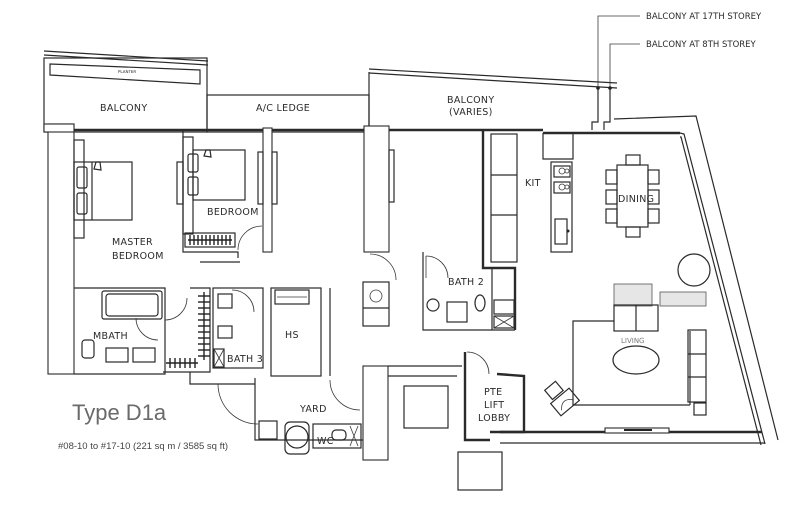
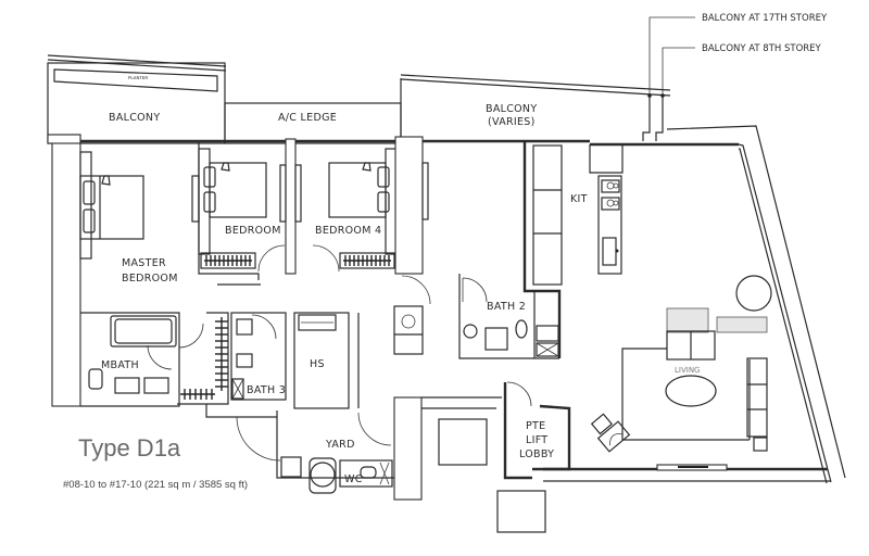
  BALCONY AT 17TH STOREY
  BALCONY AT 8TH STOREY
  BALCONY
  A/C LEDGE
  BALCONY
  (VARIES)
  MASTER
  BEDROOM
  BEDROOM
+ BEDROOM 4
  KIT
- DINING
  LIVING
  BATH 2
  MBATH
  BATH 3
  HS
  YARD
  WC
  PTE
  LIFT
  LOBBY
  Type D1a
  #08-10 to #17-10 (221 sq m / 3585 sq ft)
